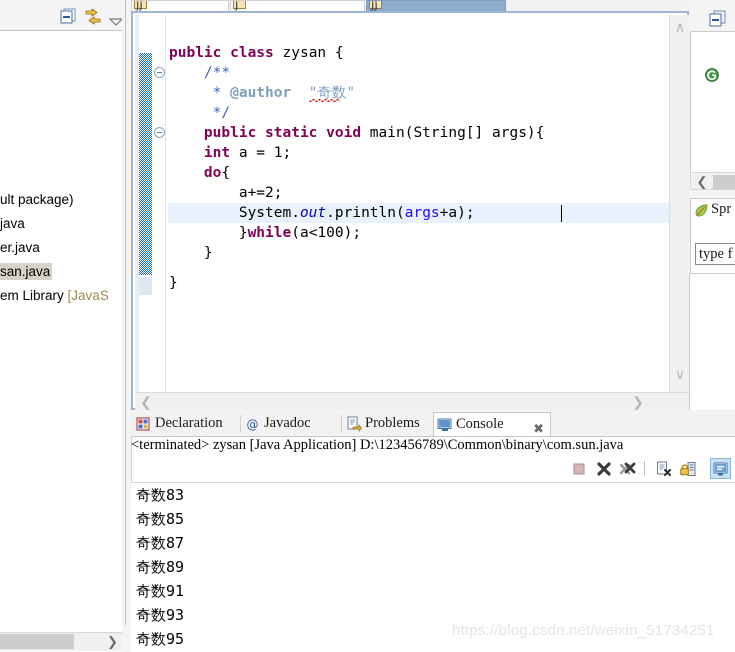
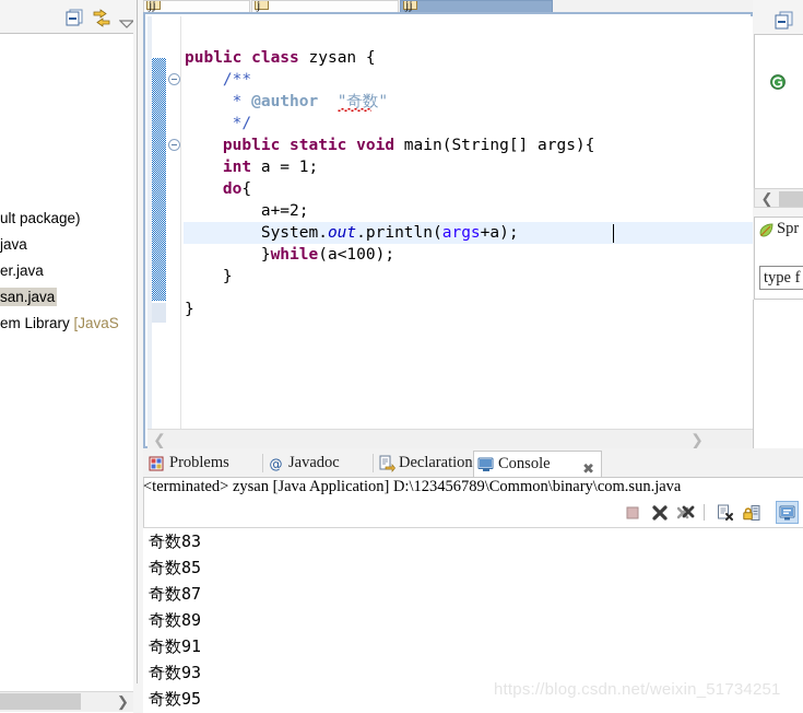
  ult package)
  java
  er.java
  san.java
  em Library [JavaS
  ❯
  jj
  j
  jj
  public class zysan {
  /**
  * @author "奇数"
  */
  public static void main(String[] args){
  int a = 1;
  do{
  a+=2;
  System.out.println(args+a);
  }while(a<100);
  }
  }
- ∧
- ∨
  ❮
  ❯
  ❮
  Spr
  type f
- Declaration
+ Problems
  @
  Javadoc
- Problems
+ Declaration
  Console
  ✖
  <terminated> zysan [Java Application] D:\123456789\Common\binary\com.sun.java
  奇数83
  奇数85
  奇数87
  奇数89
  奇数91
  奇数93
  奇数95
  https://blog.csdn.net/weixin_51734251
